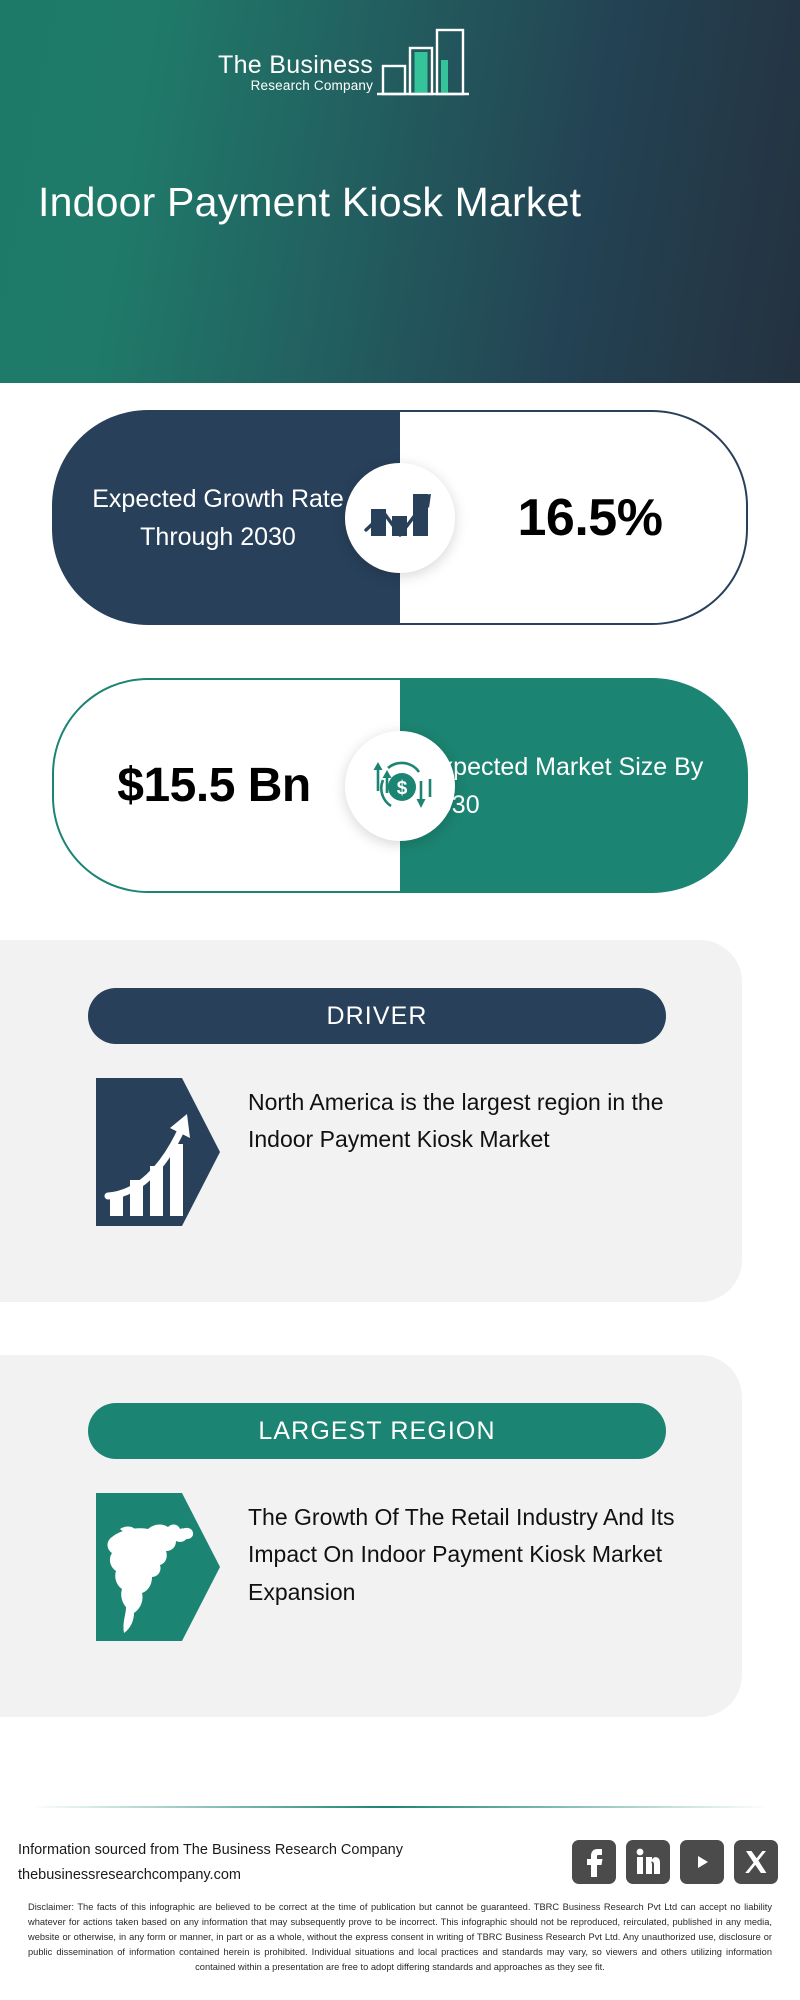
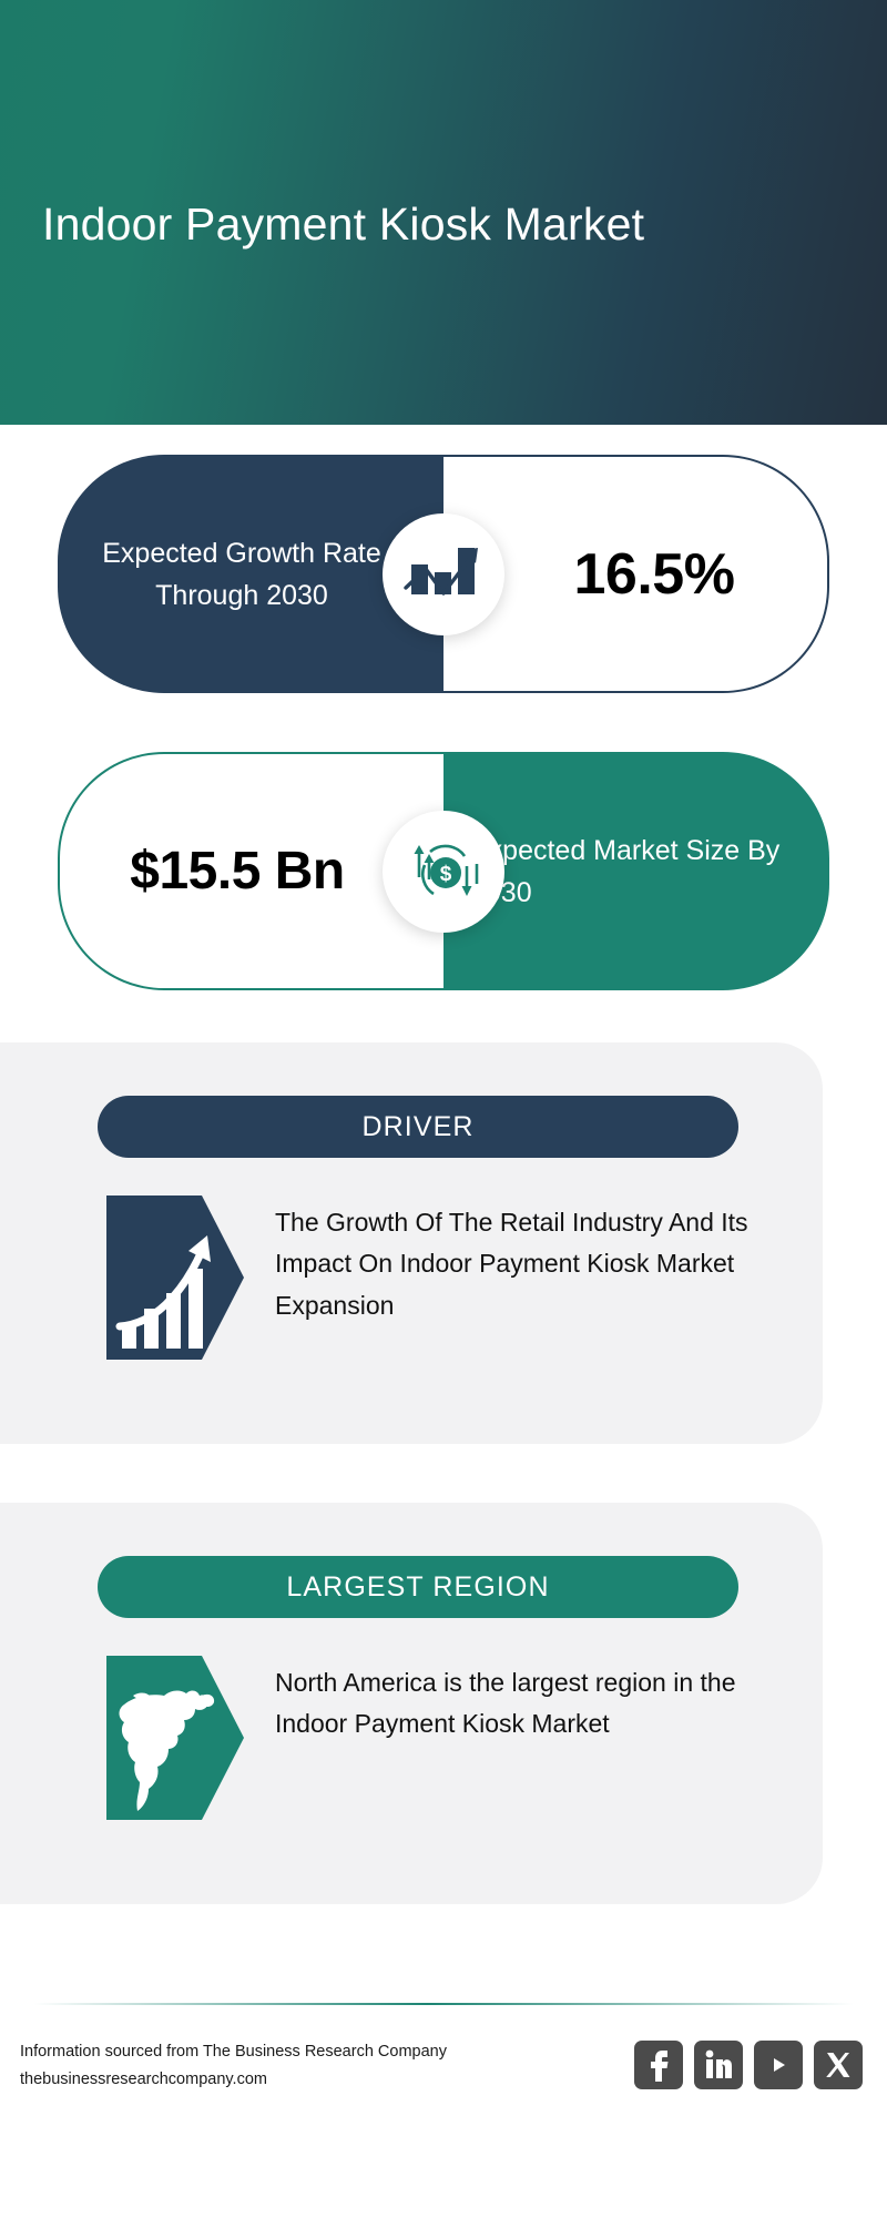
- The Business
- Research Company
  Indoor Payment Kiosk Market
  Expected Growth Rate Through 2030
  16.5%
  $15.5 Bn
  pected Market Size By 30
  $
  DRIVER
- North America is the largest region in the Indoor Payment Kiosk Market
+ The Growth Of The Retail Industry And Its Impact On Indoor Payment Kiosk Market Expansion
  LARGEST REGION
- The Growth Of The Retail Industry And Its Impact On Indoor Payment Kiosk Market Expansion
+ North America is the largest region in the Indoor Payment Kiosk Market
  Information sourced from The Business Research Company
  thebusinessresearchcompany.com
- Disclaimer: The facts of this infographic are believed to be correct at the time of publication but cannot be guaranteed. TBRC Business Research Pvt Ltd can accept no liability whatever for actions taken based on any information that may subsequently prove to be incorrect. This infographic should not be reproduced, reirculated, published in any media, website or otherwise, in any form or manner, in part or as a whole, without the express consent in writing of TBRC Business Research Pvt Ltd. Any unauthorized use, disclosure or public dissemination of information contained herein is prohibited. Individual situations and local practices and standards may vary, so viewers and others utilizing information contained within a presentation are free to adopt differing standards and approaches as they see fit.
